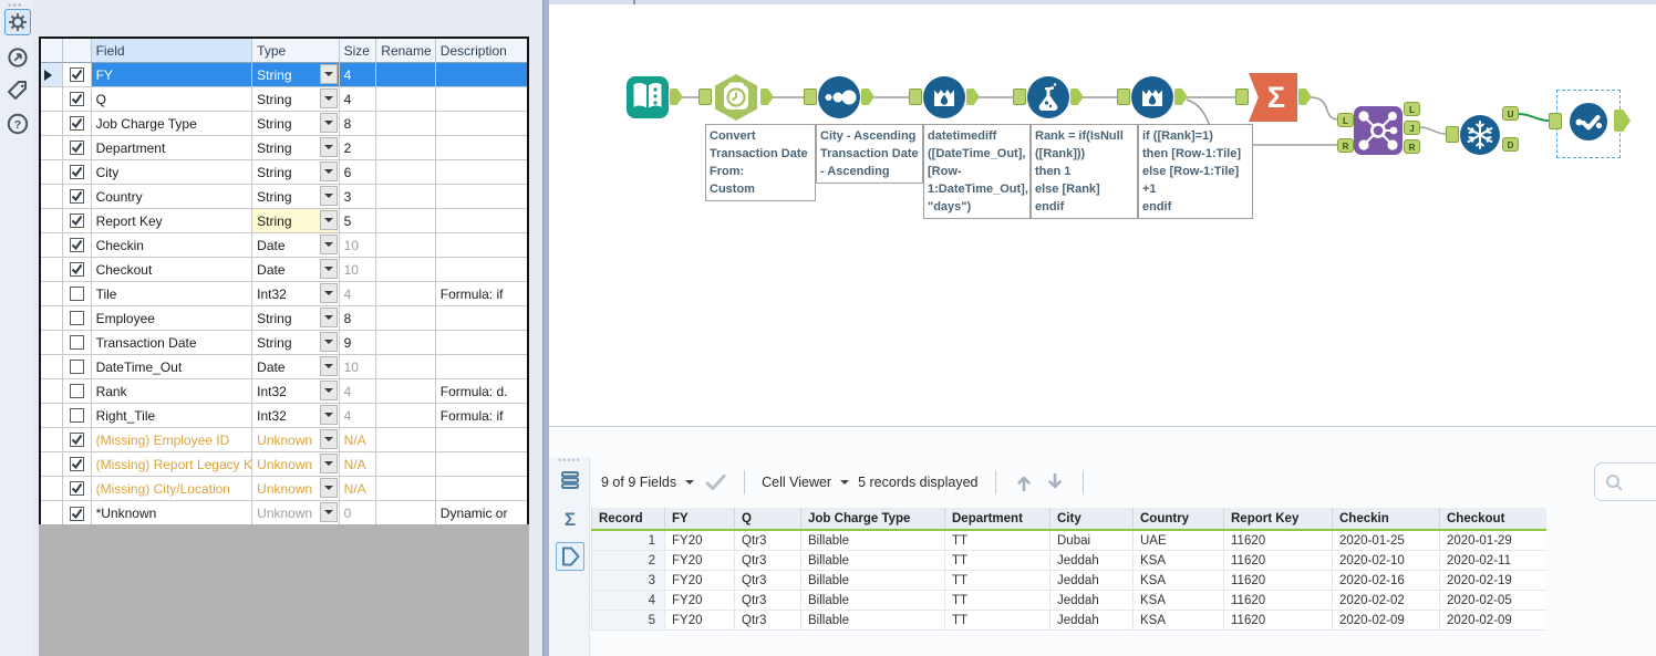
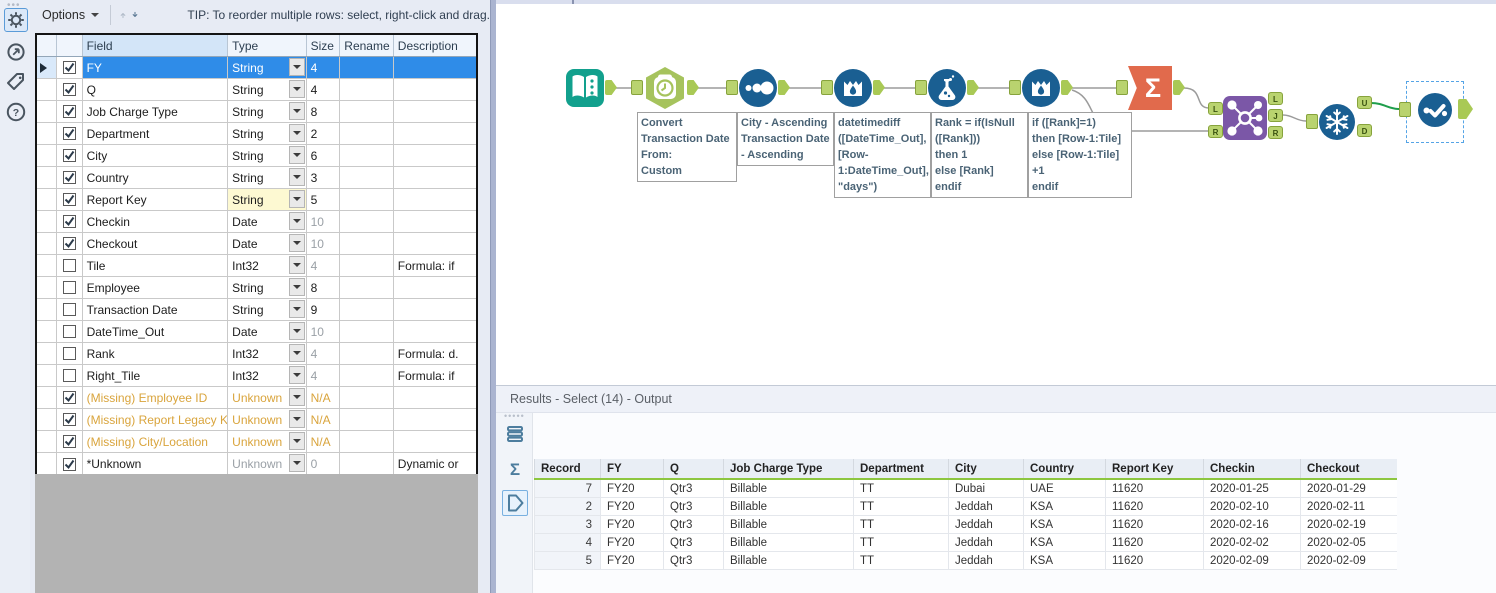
  •••
  ?
+ Options
+ TIP: To reorder multiple rows: select, right-click and drag.
  Field
  Type
  Size
  Rename
  Description
  FY
  String
  4
  Q
  String
  4
  Job Charge Type
  String
  8
  Department
  String
  2
  City
  String
  6
  Country
  String
  3
  Report Key
  String
  5
  Checkin
  Date
  10
  Checkout
  Date
  10
  Tile
  Int32
  4
  Formula: if
  Employee
  String
  8
  Transaction Date
  String
  9
  DateTime_Out
  Date
  10
  Rank
  Int32
  4
  Formula: d.
  Right_Tile
  Int32
  4
  Formula: if
  (Missing) Employee ID
  Unknown
  N/A
  (Missing) Report Legacy K
  Unknown
  N/A
  (Missing) City/Location
  Unknown
  N/A
  *Unknown
  Unknown
  0
  Dynamic or
  Σ
  L
  R
  L
  J
  R
  U
  D
  Convert
  Transaction Date
  From:
  Custom
  City - Ascending
  Transaction Date
  - Ascending
  datetimediff
  ([DateTime_Out],
  [Row-
  1:DateTime_Out],
  "days")
  Rank = if(IsNull
  ([Rank]))
  then 1
  else [Rank]
  endif
  if ([Rank]=1)
  then [Row-1:Tile]
  else [Row-1:Tile]
  +1
  endif
+ Results - Select (14) - Output
  •••••
  Σ
- 9 of 9 Fields
- Cell Viewer
- 5 records displayed
  Record
  FY
  Q
  Job Charge Type
  Department
  City
  Country
  Report Key
  Checkin
  Checkout
- 1
+ 7
  FY20
  Qtr3
  Billable
  TT
  Dubai
  UAE
  11620
  2020-01-25
  2020-01-29
  2
  FY20
  Qtr3
  Billable
  TT
  Jeddah
  KSA
  11620
  2020-02-10
  2020-02-11
  3
  FY20
  Qtr3
  Billable
  TT
  Jeddah
  KSA
  11620
  2020-02-16
  2020-02-19
  4
  FY20
  Qtr3
  Billable
  TT
  Jeddah
  KSA
  11620
  2020-02-02
  2020-02-05
  5
  FY20
  Qtr3
  Billable
  TT
  Jeddah
  KSA
  11620
  2020-02-09
  2020-02-09
